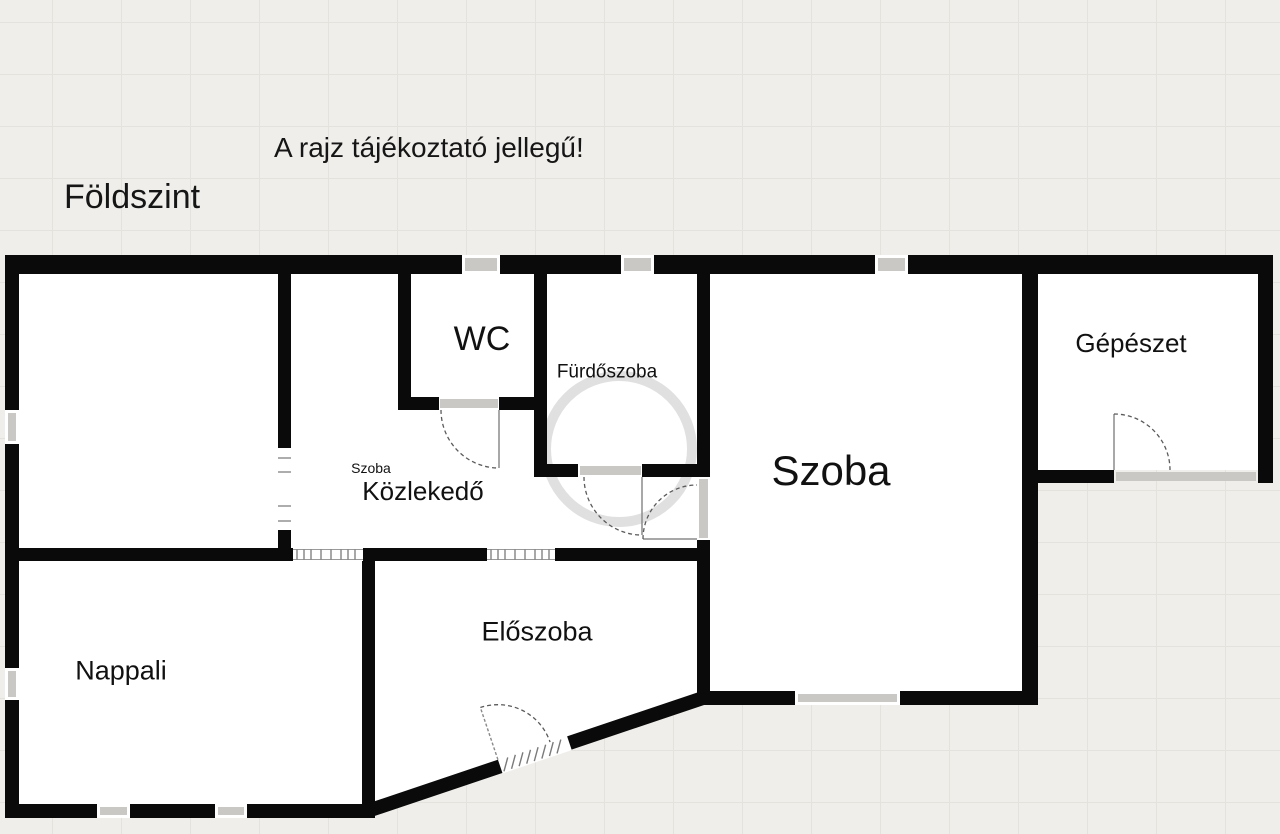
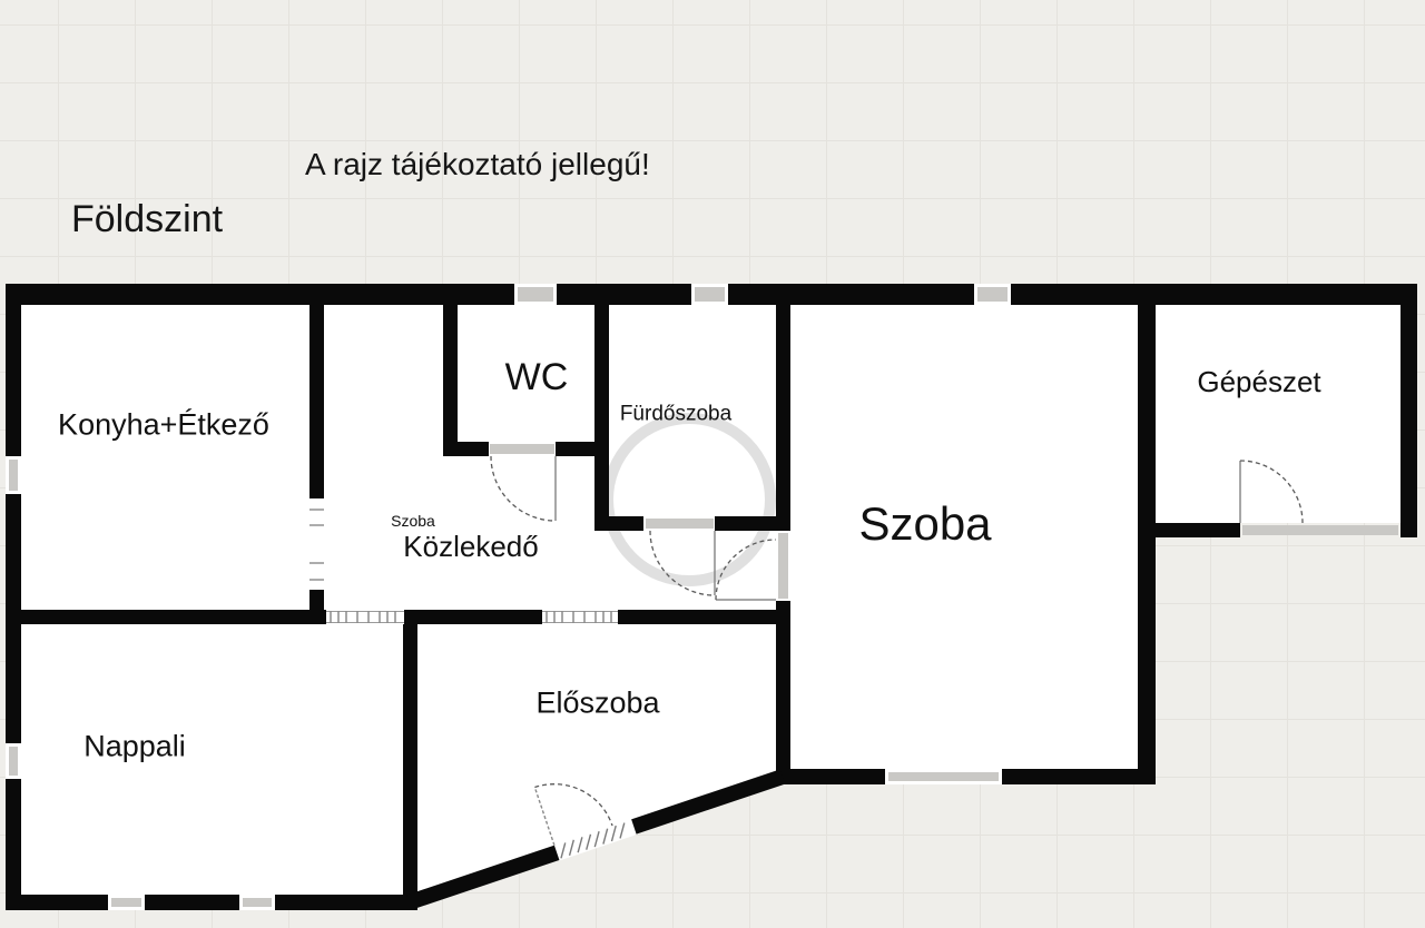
  A rajz tájékoztató jellegű!
  Földszint
+ Konyha+Étkező
  WC
  Fürdőszoba
  Szoba
  Közlekedő
  Szoba
  Gépészet
  Nappali
  Előszoba
